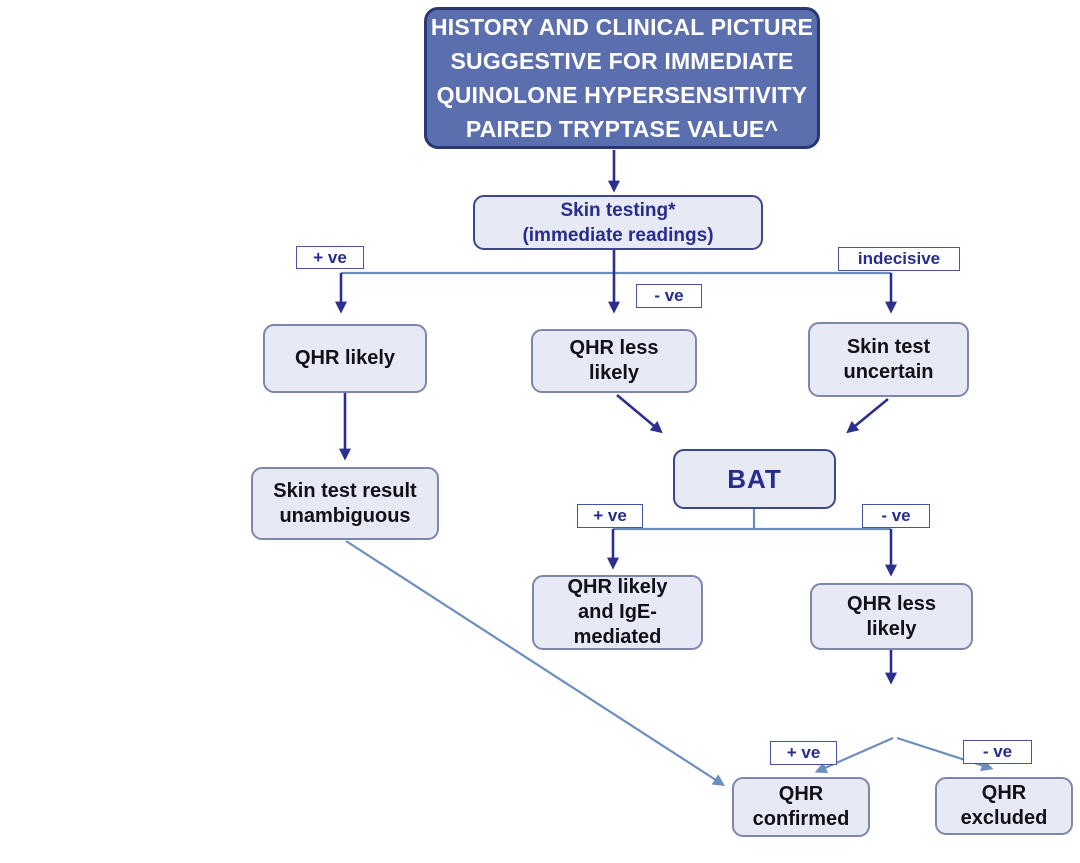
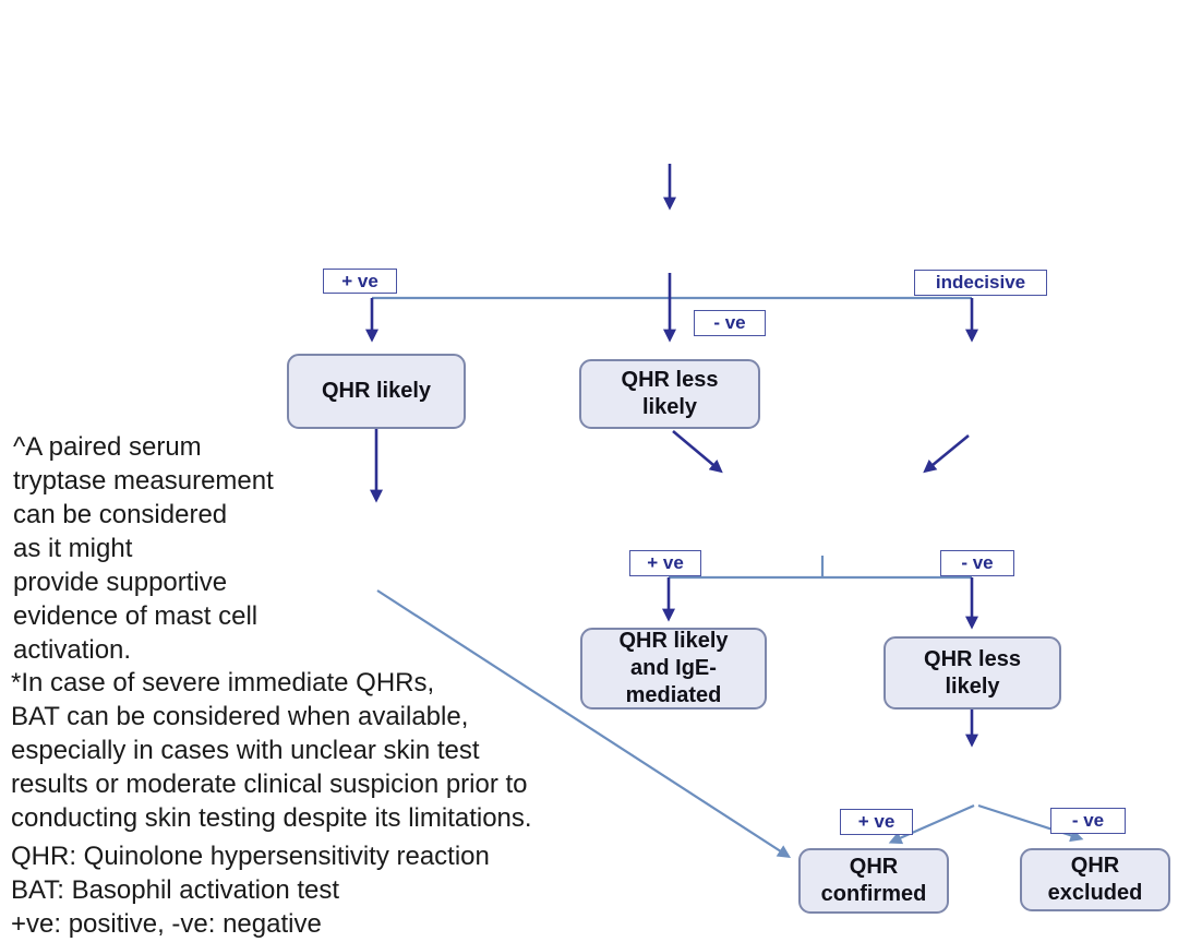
- HISTORY AND CLINICAL PICTURE
- SUGGESTIVE FOR IMMEDIATE
- QUINOLONE HYPERSENSITIVITY
- PAIRED TRYPTASE VALUE^
- Skin testing*
- (immediate readings)
  QHR likely
  QHR less
  likely
- Skin test
- uncertain
- Skin test result
- unambiguous
- BAT
  QHR likely
  and IgE-
  mediated
  QHR less
  likely
  QHR
  confirmed
  QHR
  excluded
  + ve
  - ve
  indecisive
  + ve
  - ve
  + ve
  - ve
+ ^A paired serum
+ tryptase measurement
+ can be considered
+ as it might
+ provide supportive
+ evidence of mast cell
+ activation.
+ *In case of severe immediate QHRs,
+ BAT can be considered when available,
+ especially in cases with unclear skin test
+ results or moderate clinical suspicion prior to
+ conducting skin testing despite its limitations.
+ QHR: Quinolone hypersensitivity reaction
+ BAT: Basophil activation test
+ +ve: positive, -ve: negative
